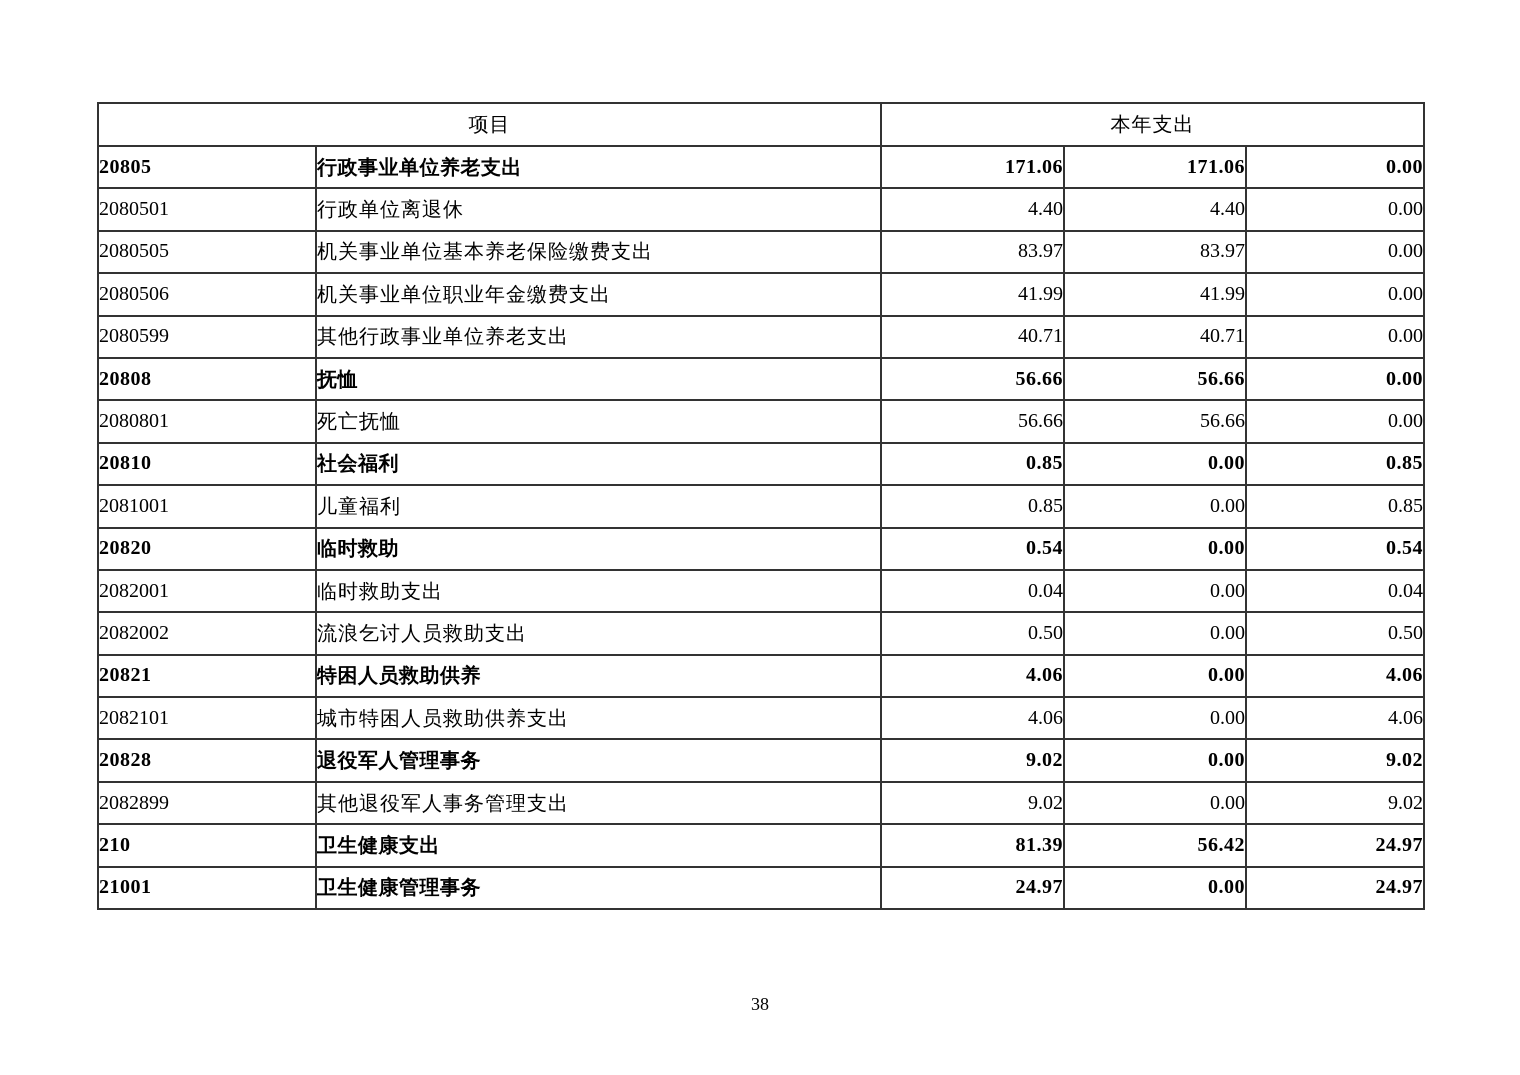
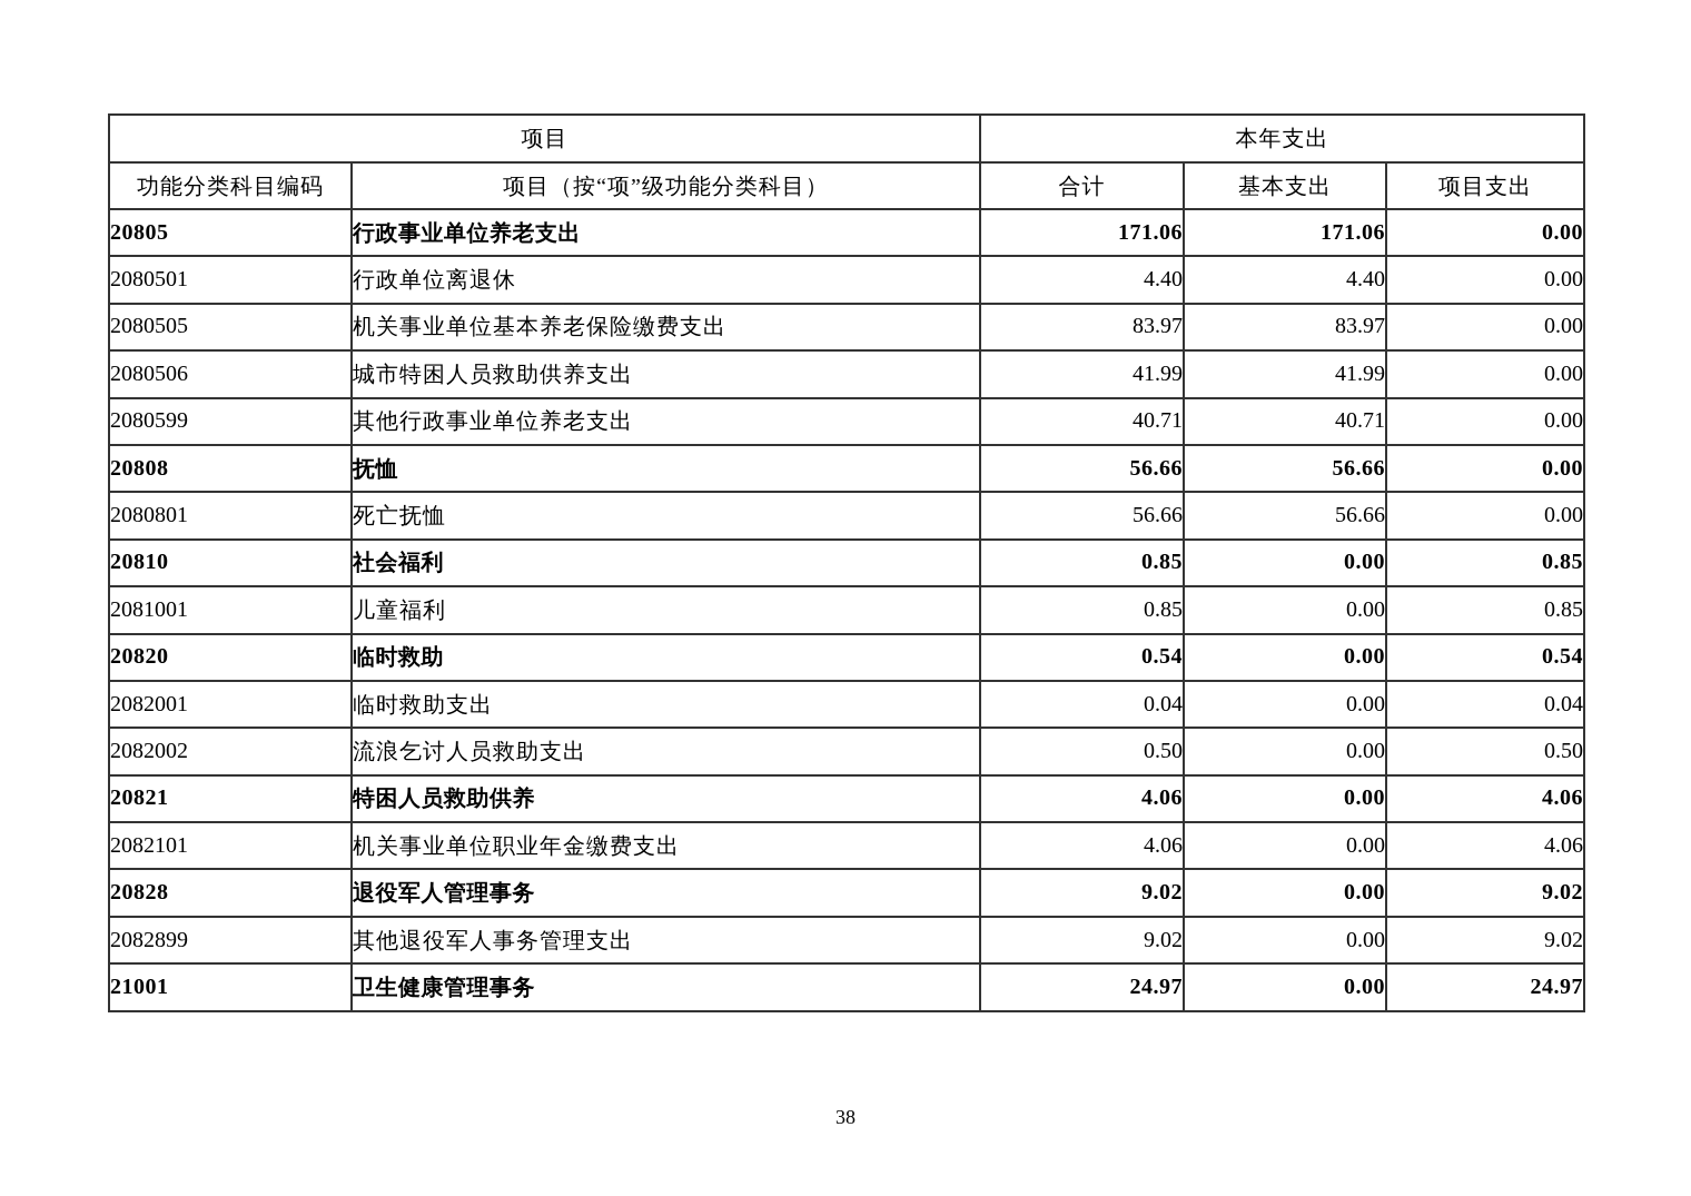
  项目	本年支出
+ 功能分类科目编码	项目（按“项”级功能分类科目）	合计	基本支出	项目支出
  20805	行政事业单位养老支出	171.06	171.06	0.00
  2080501	行政单位离退休	4.40	4.40	0.00
  2080505	机关事业单位基本养老保险缴费支出	83.97	83.97	0.00
- 2080506	机关事业单位职业年金缴费支出	41.99	41.99	0.00
+ 2080506	城市特困人员救助供养支出	41.99	41.99	0.00
  2080599	其他行政事业单位养老支出	40.71	40.71	0.00
  20808	抚恤	56.66	56.66	0.00
  2080801	死亡抚恤	56.66	56.66	0.00
  20810	社会福利	0.85	0.00	0.85
  2081001	儿童福利	0.85	0.00	0.85
  20820	临时救助	0.54	0.00	0.54
  2082001	临时救助支出	0.04	0.00	0.04
  2082002	流浪乞讨人员救助支出	0.50	0.00	0.50
  20821	特困人员救助供养	4.06	0.00	4.06
- 2082101	城市特困人员救助供养支出	4.06	0.00	4.06
+ 2082101	机关事业单位职业年金缴费支出	4.06	0.00	4.06
  20828	退役军人管理事务	9.02	0.00	9.02
  2082899	其他退役军人事务管理支出	9.02	0.00	9.02
- 210	卫生健康支出	81.39	56.42	24.97
  21001	卫生健康管理事务	24.97	0.00	24.97
  38
